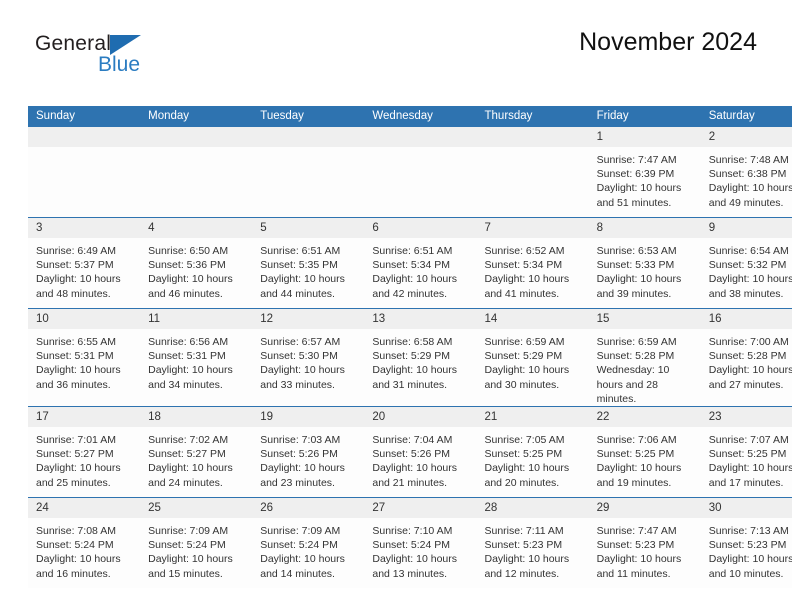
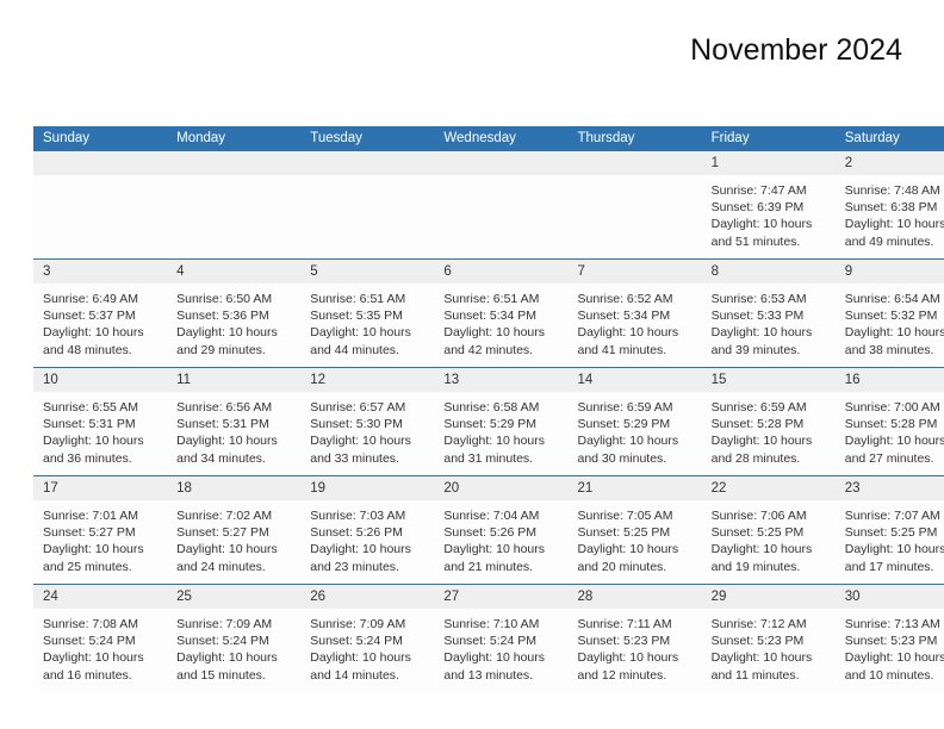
- General
- Blue
  November 2024
  Sunday	Monday	Tuesday	Wednesday	Thursday	Friday	Saturday
  					1Sunrise: 7:47 AMSunset: 6:39 PMDaylight: 10 hours and 51 minutes.	2Sunrise: 7:48 AMSunset: 6:38 PMDaylight: 10 hours and 49 minutes.
- 3Sunrise: 6:49 AMSunset: 5:37 PMDaylight: 10 hours and 48 minutes.	4Sunrise: 6:50 AMSunset: 5:36 PMDaylight: 10 hours and 46 minutes.	5Sunrise: 6:51 AMSunset: 5:35 PMDaylight: 10 hours and 44 minutes.	6Sunrise: 6:51 AMSunset: 5:34 PMDaylight: 10 hours and 42 minutes.	7Sunrise: 6:52 AMSunset: 5:34 PMDaylight: 10 hours and 41 minutes.	8Sunrise: 6:53 AMSunset: 5:33 PMDaylight: 10 hours and 39 minutes.	9Sunrise: 6:54 AMSunset: 5:32 PMDaylight: 10 hours and 38 minutes.
+ 3Sunrise: 6:49 AMSunset: 5:37 PMDaylight: 10 hours and 48 minutes.	4Sunrise: 6:50 AMSunset: 5:36 PMDaylight: 10 hours and 29 minutes.	5Sunrise: 6:51 AMSunset: 5:35 PMDaylight: 10 hours and 44 minutes.	6Sunrise: 6:51 AMSunset: 5:34 PMDaylight: 10 hours and 42 minutes.	7Sunrise: 6:52 AMSunset: 5:34 PMDaylight: 10 hours and 41 minutes.	8Sunrise: 6:53 AMSunset: 5:33 PMDaylight: 10 hours and 39 minutes.	9Sunrise: 6:54 AMSunset: 5:32 PMDaylight: 10 hours and 38 minutes.
- 10Sunrise: 6:55 AMSunset: 5:31 PMDaylight: 10 hours and 36 minutes.	11Sunrise: 6:56 AMSunset: 5:31 PMDaylight: 10 hours and 34 minutes.	12Sunrise: 6:57 AMSunset: 5:30 PMDaylight: 10 hours and 33 minutes.	13Sunrise: 6:58 AMSunset: 5:29 PMDaylight: 10 hours and 31 minutes.	14Sunrise: 6:59 AMSunset: 5:29 PMDaylight: 10 hours and 30 minutes.	15Sunrise: 6:59 AMSunset: 5:28 PMWednesday: 10 hours and 28 minutes.	16Sunrise: 7:00 AMSunset: 5:28 PMDaylight: 10 hours and 27 minutes.
+ 10Sunrise: 6:55 AMSunset: 5:31 PMDaylight: 10 hours and 36 minutes.	11Sunrise: 6:56 AMSunset: 5:31 PMDaylight: 10 hours and 34 minutes.	12Sunrise: 6:57 AMSunset: 5:30 PMDaylight: 10 hours and 33 minutes.	13Sunrise: 6:58 AMSunset: 5:29 PMDaylight: 10 hours and 31 minutes.	14Sunrise: 6:59 AMSunset: 5:29 PMDaylight: 10 hours and 30 minutes.	15Sunrise: 6:59 AMSunset: 5:28 PMDaylight: 10 hours and 28 minutes.	16Sunrise: 7:00 AMSunset: 5:28 PMDaylight: 10 hours and 27 minutes.
  17Sunrise: 7:01 AMSunset: 5:27 PMDaylight: 10 hours and 25 minutes.	18Sunrise: 7:02 AMSunset: 5:27 PMDaylight: 10 hours and 24 minutes.	19Sunrise: 7:03 AMSunset: 5:26 PMDaylight: 10 hours and 23 minutes.	20Sunrise: 7:04 AMSunset: 5:26 PMDaylight: 10 hours and 21 minutes.	21Sunrise: 7:05 AMSunset: 5:25 PMDaylight: 10 hours and 20 minutes.	22Sunrise: 7:06 AMSunset: 5:25 PMDaylight: 10 hours and 19 minutes.	23Sunrise: 7:07 AMSunset: 5:25 PMDaylight: 10 hours and 17 minutes.
- 24Sunrise: 7:08 AMSunset: 5:24 PMDaylight: 10 hours and 16 minutes.	25Sunrise: 7:09 AMSunset: 5:24 PMDaylight: 10 hours and 15 minutes.	26Sunrise: 7:09 AMSunset: 5:24 PMDaylight: 10 hours and 14 minutes.	27Sunrise: 7:10 AMSunset: 5:24 PMDaylight: 10 hours and 13 minutes.	28Sunrise: 7:11 AMSunset: 5:23 PMDaylight: 10 hours and 12 minutes.	29Sunrise: 7:47 AMSunset: 5:23 PMDaylight: 10 hours and 11 minutes.	30Sunrise: 7:13 AMSunset: 5:23 PMDaylight: 10 hours and 10 minutes.
+ 24Sunrise: 7:08 AMSunset: 5:24 PMDaylight: 10 hours and 16 minutes.	25Sunrise: 7:09 AMSunset: 5:24 PMDaylight: 10 hours and 15 minutes.	26Sunrise: 7:09 AMSunset: 5:24 PMDaylight: 10 hours and 14 minutes.	27Sunrise: 7:10 AMSunset: 5:24 PMDaylight: 10 hours and 13 minutes.	28Sunrise: 7:11 AMSunset: 5:23 PMDaylight: 10 hours and 12 minutes.	29Sunrise: 7:12 AMSunset: 5:23 PMDaylight: 10 hours and 11 minutes.	30Sunrise: 7:13 AMSunset: 5:23 PMDaylight: 10 hours and 10 minutes.
